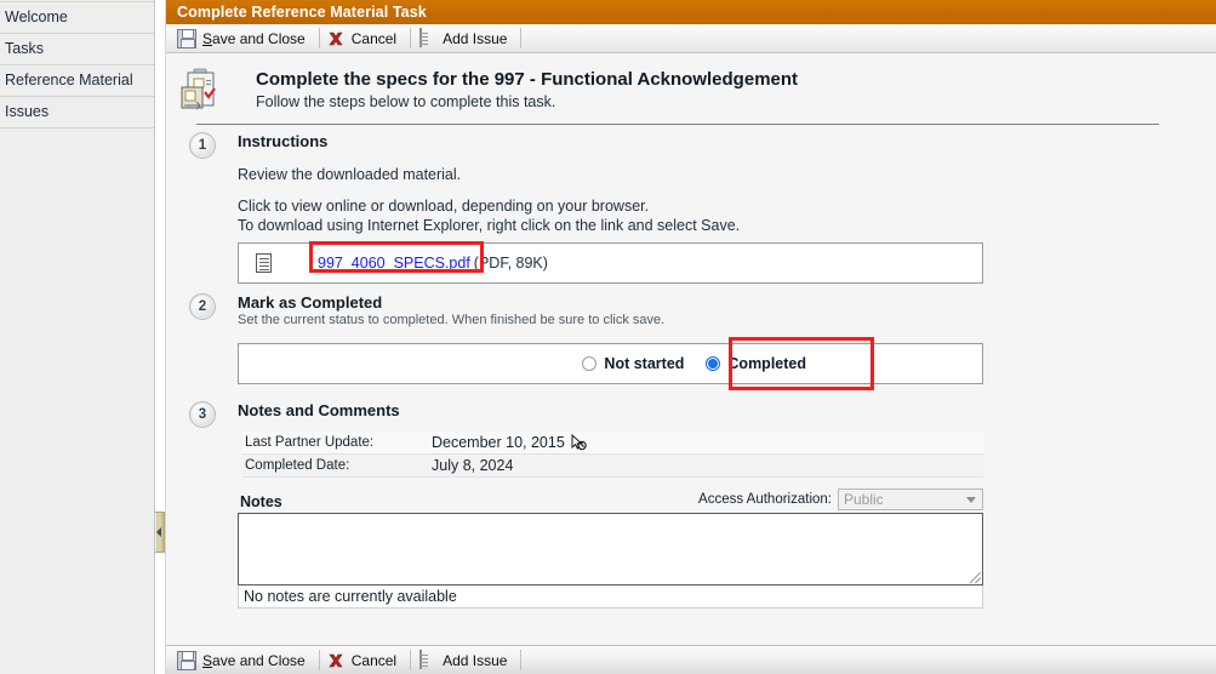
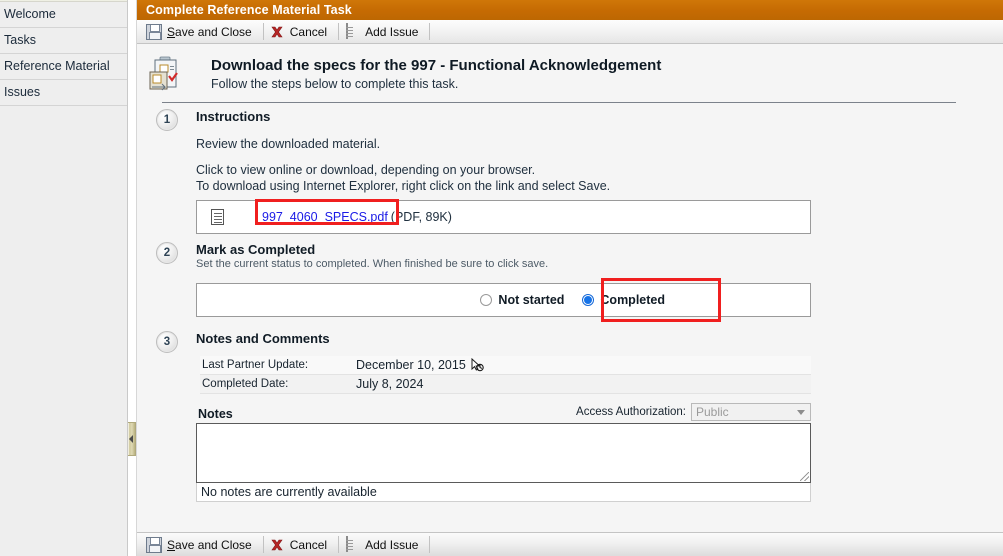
  Welcome
  Tasks
  Reference Material
  Issues
  Complete Reference Material Task
  Save and Close
  Cancel
  Add Issue
- Complete the specs for the 997 - Functional Acknowledgement
+ Download the specs for the 997 - Functional Acknowledgement
  Follow the steps below to complete this task.
  1
  Instructions
  Review the downloaded material.
  Click to view online or download, depending on your browser.
  To download using Internet Explorer, right click on the link and select Save.
  997_4060_SPECS.pdf
  (PDF, 89K)
  2
  Mark as Completed
  Set the current status to completed. When finished be sure to click save.
  Not started
  Completed
  3
  Notes and Comments
  Last Partner Update:	December 10, 2015
  Completed Date:	July 8, 2024
  Notes
  Access Authorization:
  Public
  No notes are currently available
  Save and Close
  Cancel
  Add Issue
